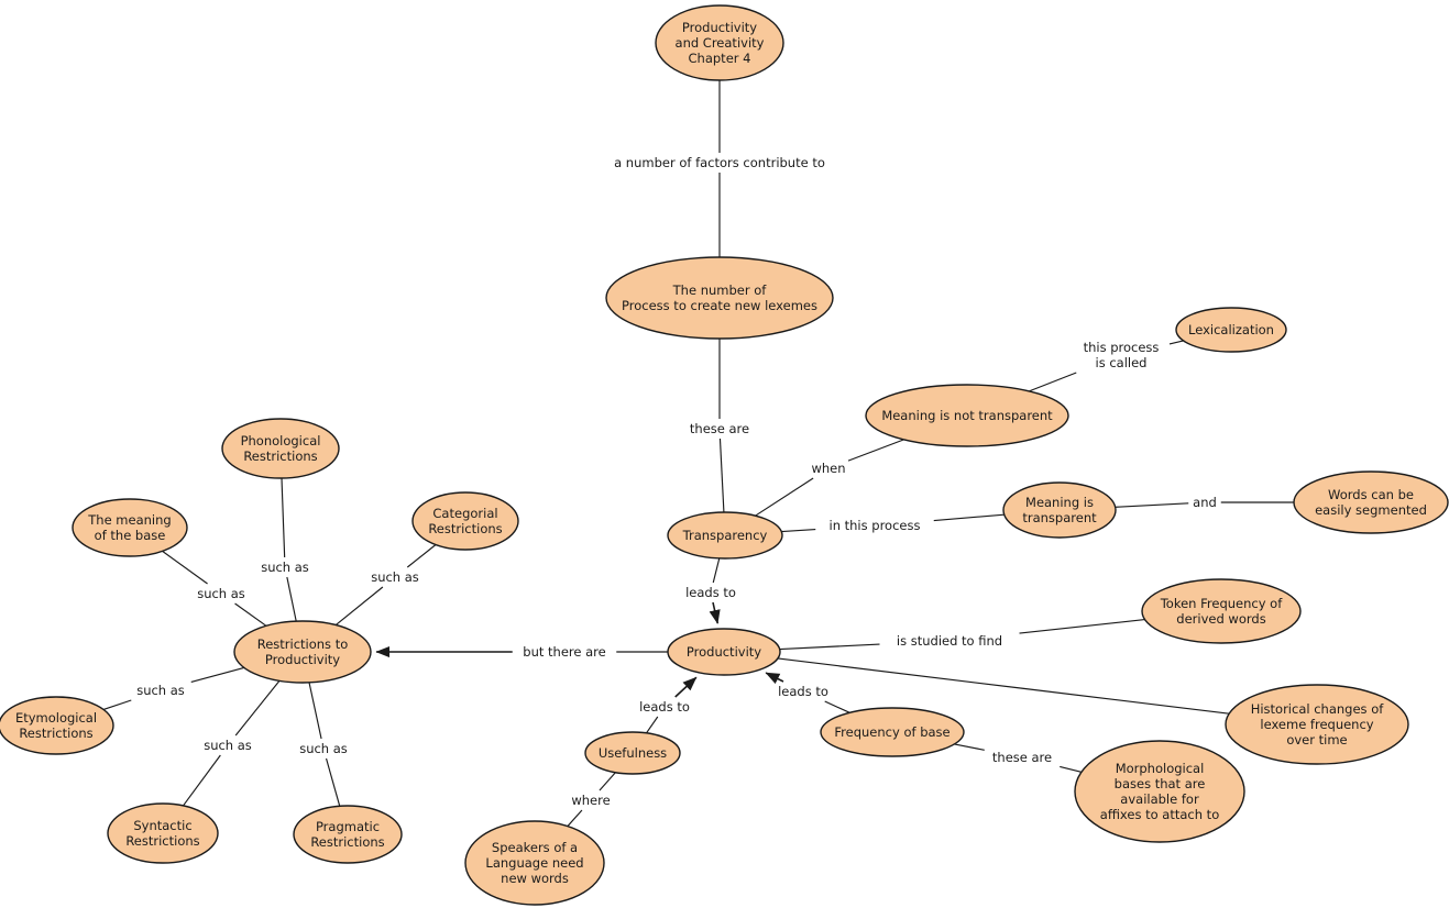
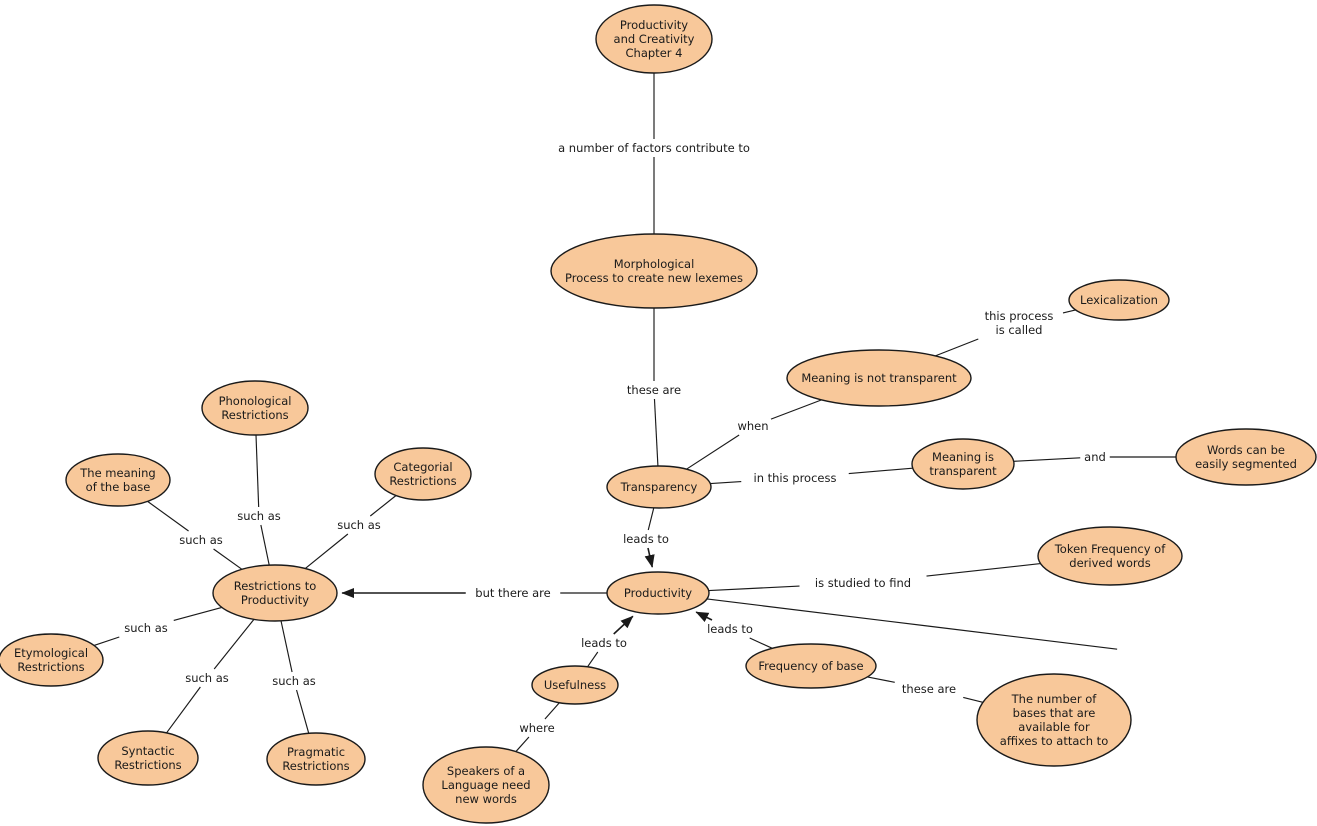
  a number of factors contribute to
  these are
  when
  this process is called
  in this process
  and
  leads to
  but there are
  such as
  such as
  such as
  such as
  such as
  such as
  leads to
  where
  leads to
  is studied to find
  these are
  Productivity and Creativity Chapter 4
- The number of Process to create new lexemes
+ Morphological Process to create new lexemes
  Transparency
  Meaning is not transparent
  Lexicalization
  Meaning is transparent
  Words can be easily segmented
  Productivity
  Restrictions to Productivity
  Phonological Restrictions
  The meaning of the base
  Categorial Restrictions
  Etymological Restrictions
  Syntactic Restrictions
  Pragmatic Restrictions
  Usefulness
  Speakers of a Language need new words
  Frequency of base
  Token Frequency of derived words
- Historical changes of lexeme frequency over time
- Morphological bases that are available for affixes to attach to
+ The number of bases that are available for affixes to attach to
